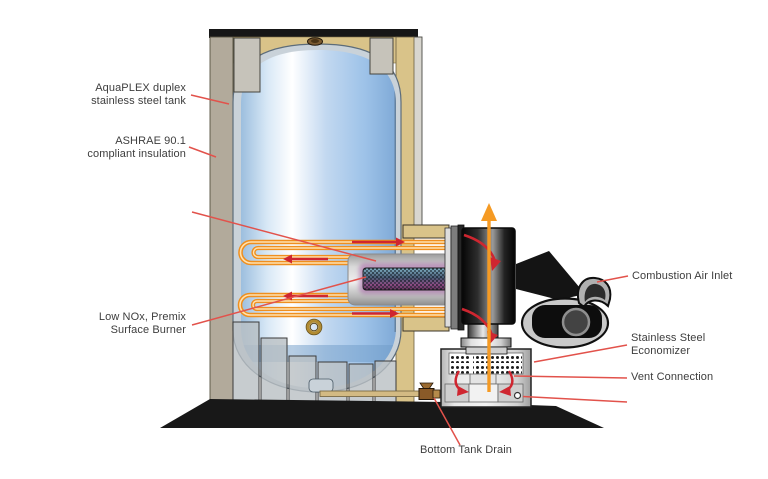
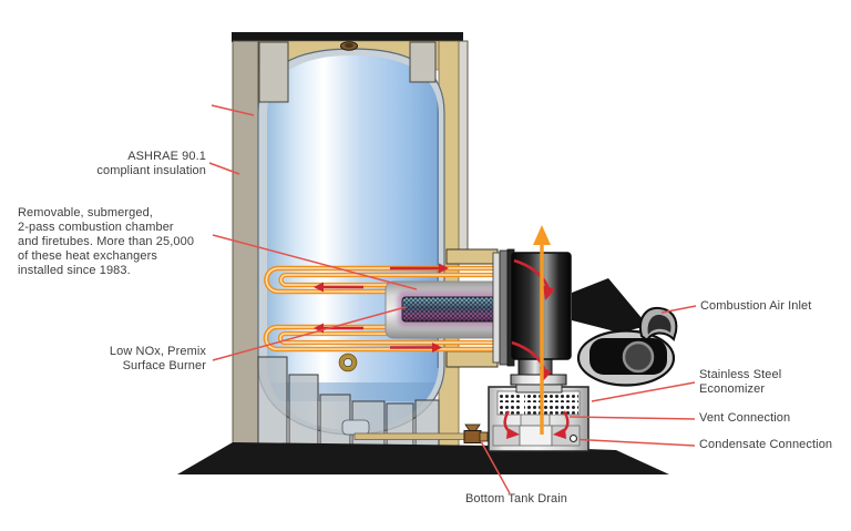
- AquaPLEX duplex
- stainless steel tank
  ASHRAE 90.1
  compliant insulation
+ Removable, submerged,
+ 2-pass combustion chamber
+ and firetubes. More than 25,000
+ of these heat exchangers
+ installed since 1983.
  Low NOx, Premix
  Surface Burner
  Combustion Air Inlet
  Stainless Steel
  Economizer
  Vent Connection
+ Condensate Connection
  Bottom Tank Drain
